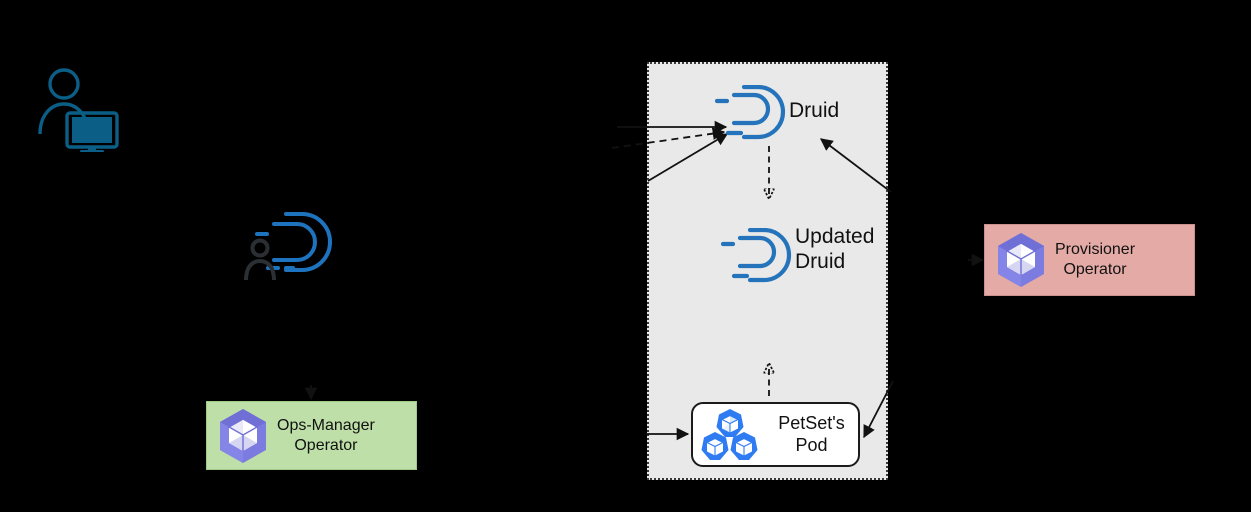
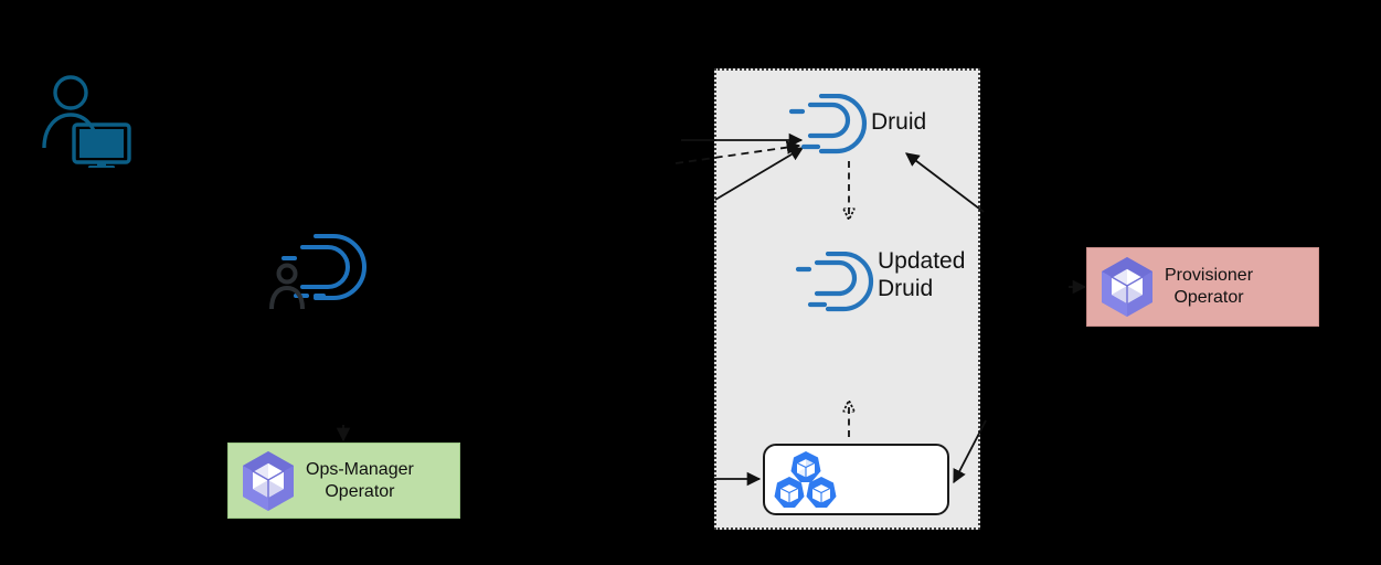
  Druid
  Updated
  Druid
- PetSet's
- Pod
  Ops-Manager
  Operator
  Provisioner
  Operator
